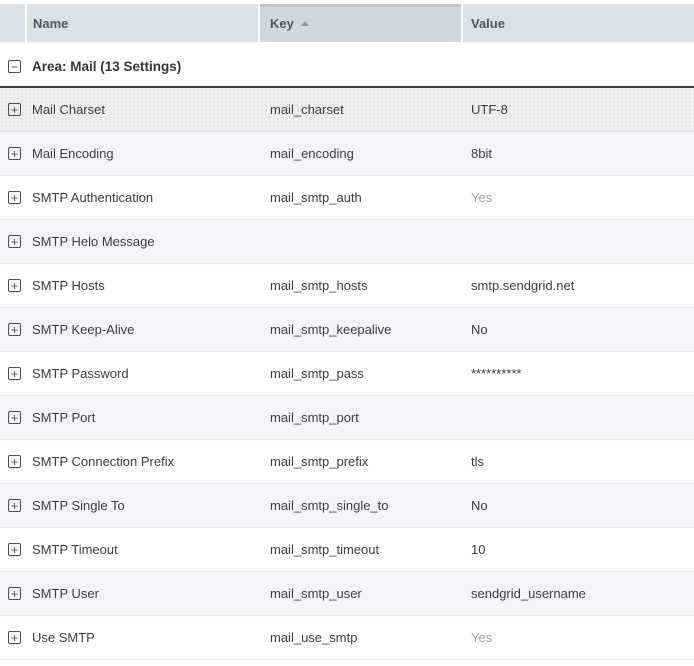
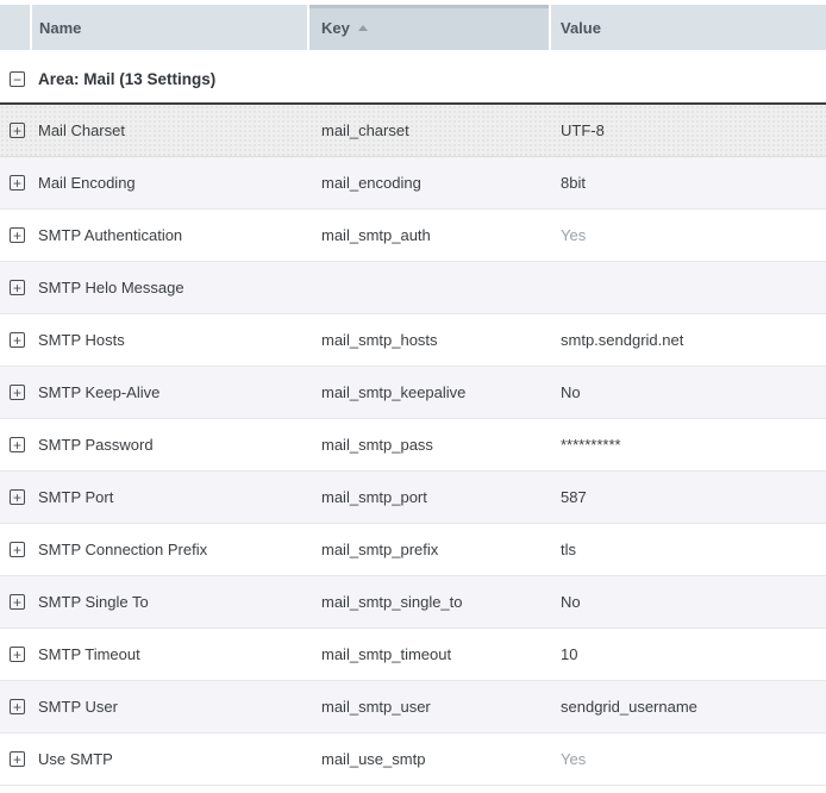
  Name
  Key
  Value
  −
  Area: Mail (13 Settings)
  +
  Mail Charset
  mail_charset
  UTF-8
  +
  Mail Encoding
  mail_encoding
  8bit
  +
  SMTP Authentication
  mail_smtp_auth
  Yes
  +
  SMTP Helo Message
  +
  SMTP Hosts
  mail_smtp_hosts
  smtp.sendgrid.net
  +
  SMTP Keep-Alive
  mail_smtp_keepalive
  No
  +
  SMTP Password
  mail_smtp_pass
  **********
  +
  SMTP Port
  mail_smtp_port
+ 587
  +
  SMTP Connection Prefix
  mail_smtp_prefix
  tls
  +
  SMTP Single To
  mail_smtp_single_to
  No
  +
  SMTP Timeout
  mail_smtp_timeout
  10
  +
  SMTP User
  mail_smtp_user
  sendgrid_username
  +
  Use SMTP
  mail_use_smtp
  Yes
